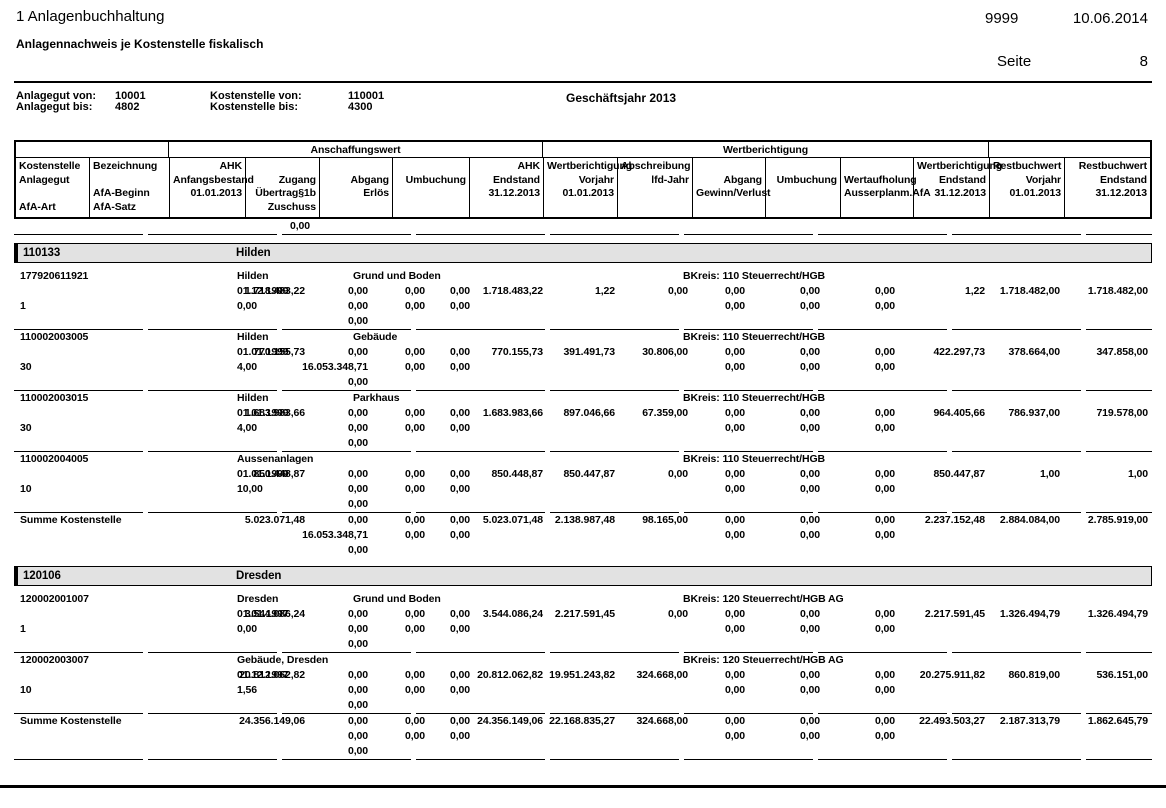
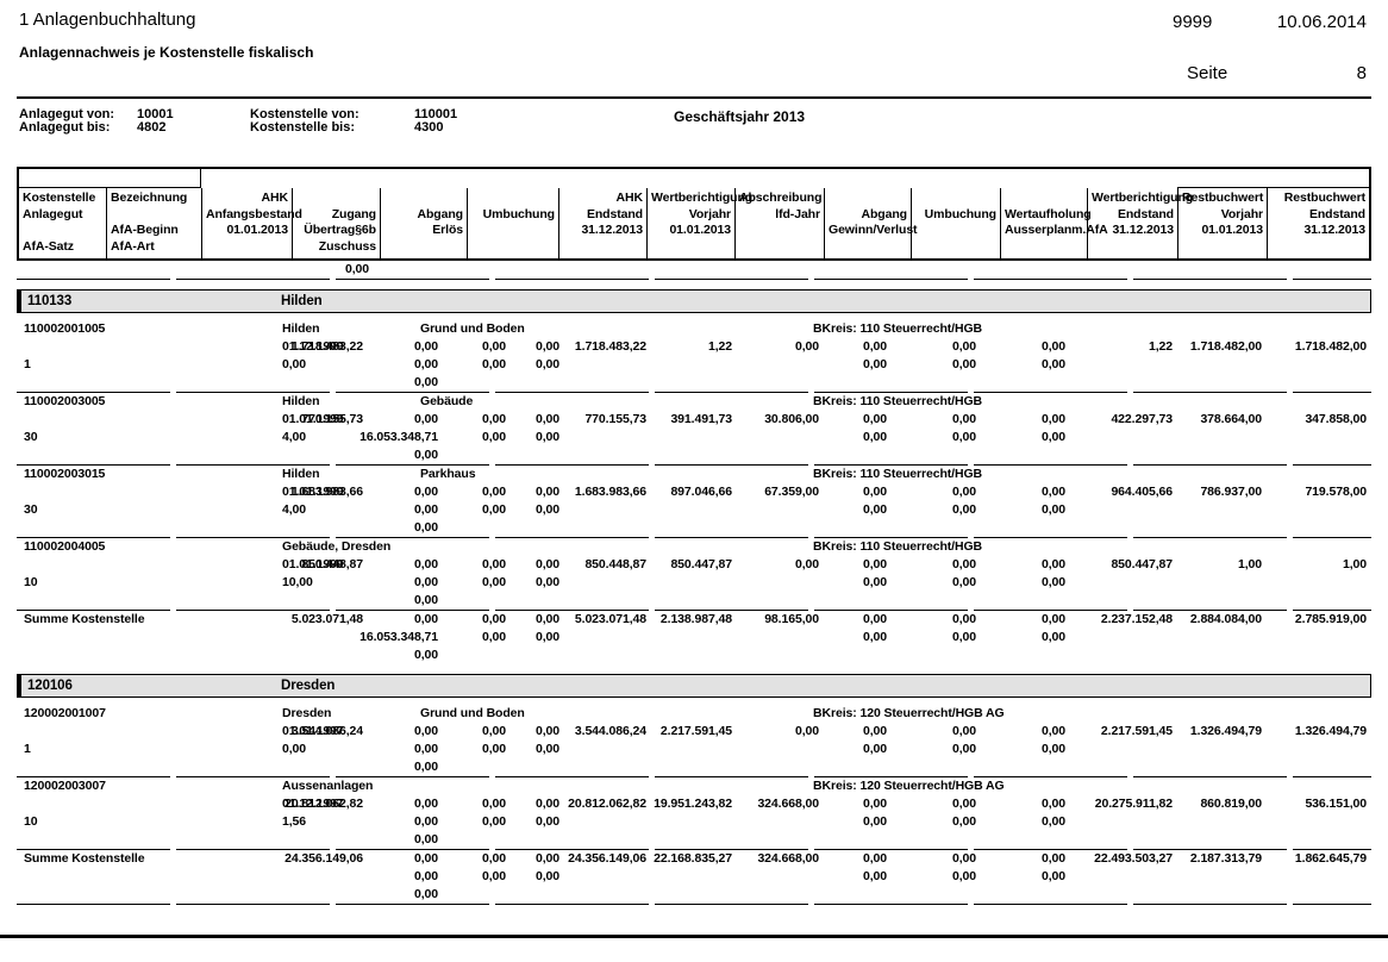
  1 Anlagenbuchhaltung
  Anlagennachweis je Kostenstelle fiskalisch
  9999
  10.06.2014
  Seite
  8
  Anlagegut von:
  10001
  Anlagegut bis:
  4802
  Kostenstelle von:
  110001
  Kostenstelle bis:
  4300
  Geschäftsjahr 2013
- Anschaffungswert
- Wertberichtigung
  Kostenstelle
  Anlagegut
- AfA-Art
+ AfA-Satz
  Bezeichnung
  AfA-Beginn
- AfA-Satz
+ AfA-Art
  AHK
  Anfangsbesta
  01.01.2013
  Zugang
- Übertrag§1b
+ Übertrag§6b
  Zuschuss
  Abgang
  Erlös
  Umbuchung
  AHK
  Endstand
  31.12.2013
  Wertberichtig
  Vorjahr
  01.01.2013
  Abschreibung
  lfd-Jahr
  Abgang
  Gewinn/Verlu
  Umbuchung
  Wertaufholun
  Ausserplanm.
  Wertberichtigu
  Endstand
  31.12.2013
  Restbuchwert
  Vorjahr
  01.01.2013
  Restbuchwert
  Endstand
  31.12.2013
  0,00
  110133
  Hilden
- 177920611921
+ 110002001005
  Hilden
  Grund und Boden
  BKreis: 110 Steuerrecht/HGB
  01.12.1999
  1.718.483,22
  0,00
  0,00
  0,00
  1.718.483,22
  1,22
  0,00
  0,00
  0,00
  0,00
  1,22
  1.718.482,00
  1.718.482,00
  1
  0,00
  0,00
  0,00
  0,00
  0,00
  0,00
  0,00
  0,00
  110002003005
  Hilden
  Gebäude
  BKreis: 110 Steuerrecht/HGB
  01.01.1999
  770.155,73
  0,00
  0,00
  0,00
  770.155,73
  391.491,73
  30.806,00
  0,00
  0,00
  0,00
  422.297,73
  378.664,00
  347.858,00
  30
  4,00
  16.053.348,71
  0,00
  0,00
  0,00
  0,00
  0,00
  0,00
  110002003015
  Hilden
  Parkhaus
  BKreis: 110 Steuerrecht/HGB
  01.01.1999
  1.683.983,66
  0,00
  0,00
  0,00
  1.683.983,66
  897.046,66
  67.359,00
  0,00
  0,00
  0,00
  964.405,66
  786.937,00
  719.578,00
  30
  4,00
  0,00
  0,00
  0,00
  0,00
  0,00
  0,00
  0,00
  110002004005
- Aussenanlagen
+ Gebäude, Dresden
  BKreis: 110 Steuerrecht/HGB
  01.01.1999
  850.448,87
  0,00
  0,00
  0,00
  850.448,87
  850.447,87
  0,00
  0,00
  0,00
  0,00
  850.447,87
  1,00
  1,00
  10
  10,00
  0,00
  0,00
  0,00
  0,00
  0,00
  0,00
  0,00
  5.023.071,48
  0,00
  0,00
  0,00
  5.023.071,48
  2.138.987,48
  98.165,00
  0,00
  0,00
  0,00
  2.237.152,48
  2.884.084,00
  2.785.919,00
  Summe Kostenstelle
  16.053.348,71
  0,00
  0,00
  0,00
  0,00
  0,00
  0,00
  120106
  Dresden
  120002001007
  Dresden
  Grund und Boden
  BKreis: 120 Steuerrecht/HGB AG
  01.01.1997
  3.544.086,24
  0,00
  0,00
  0,00
  3.544.086,24
  2.217.591,45
  0,00
  0,00
  0,00
  0,00
  2.217.591,45
  1.326.494,79
  1.326.494,79
  1
  0,00
  0,00
  0,00
  0,00
  0,00
  0,00
  0,00
  0,00
  120002003007
- Gebäude, Dresden
+ Aussenanlagen
  BKreis: 120 Steuerrecht/HGB AG
  01.12.1997
  20.812.062,82
  0,00
  0,00
  0,00
  20.812.062,82
  19.951.243,82
  324.668,00
  0,00
  0,00
  0,00
  20.275.911,82
  860.819,00
  536.151,00
  10
  1,56
  0,00
  0,00
  0,00
  0,00
  0,00
  0,00
  0,00
  24.356.149,06
  0,00
  0,00
  0,00
  24.356.149,06
  22.168.835,27
  324.668,00
  0,00
  0,00
  0,00
  22.493.503,27
  2.187.313,79
  1.862.645,79
  Summe Kostenstelle
  0,00
  0,00
  0,00
  0,00
  0,00
  0,00
  0,00
